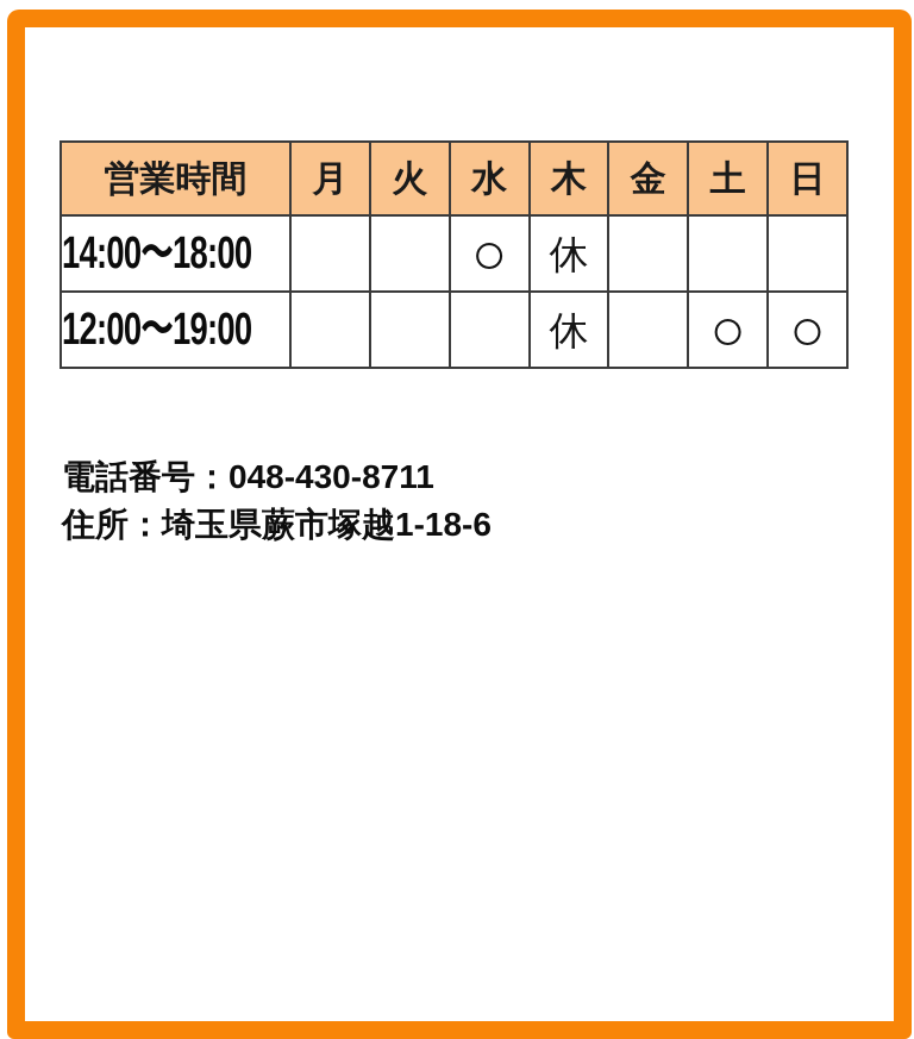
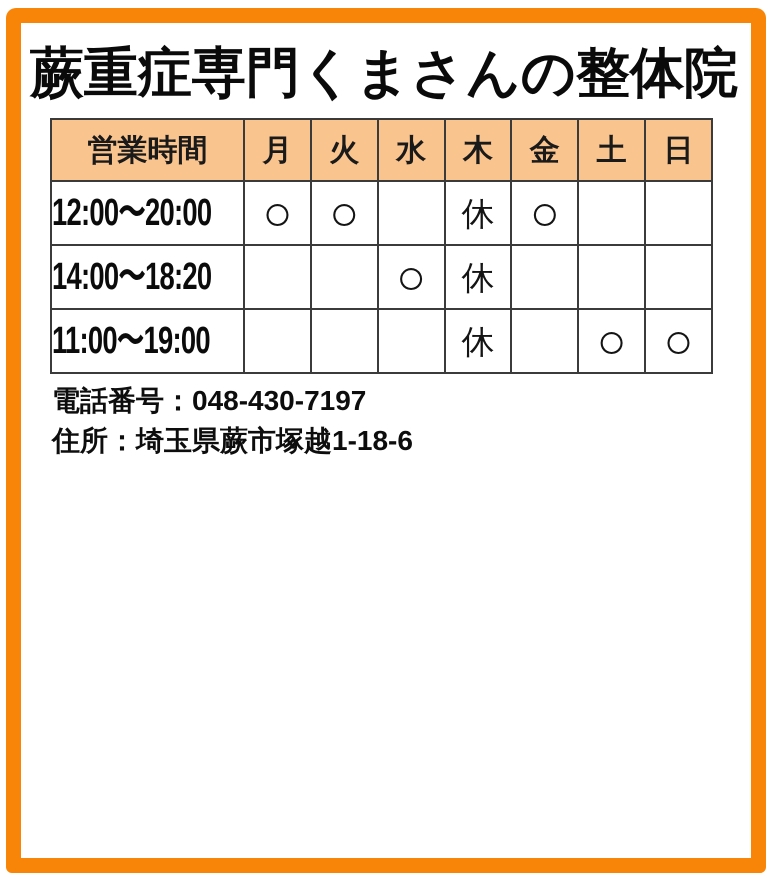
+ 蕨重症専門くまさんの整体院
  営業時間	月	火	水	木	金	土	日
+ 12:00〜20:00	○	○		休	○
- 14:00〜18:00			○	休
+ 14:00〜18:20			○	休
- 12:00〜19:00				休		○	○
+ 11:00〜19:00				休		○	○
- 電話番号：048-430-8711
+ 電話番号：048-430-7197
  住所：埼玉県蕨市塚越1-18-6
